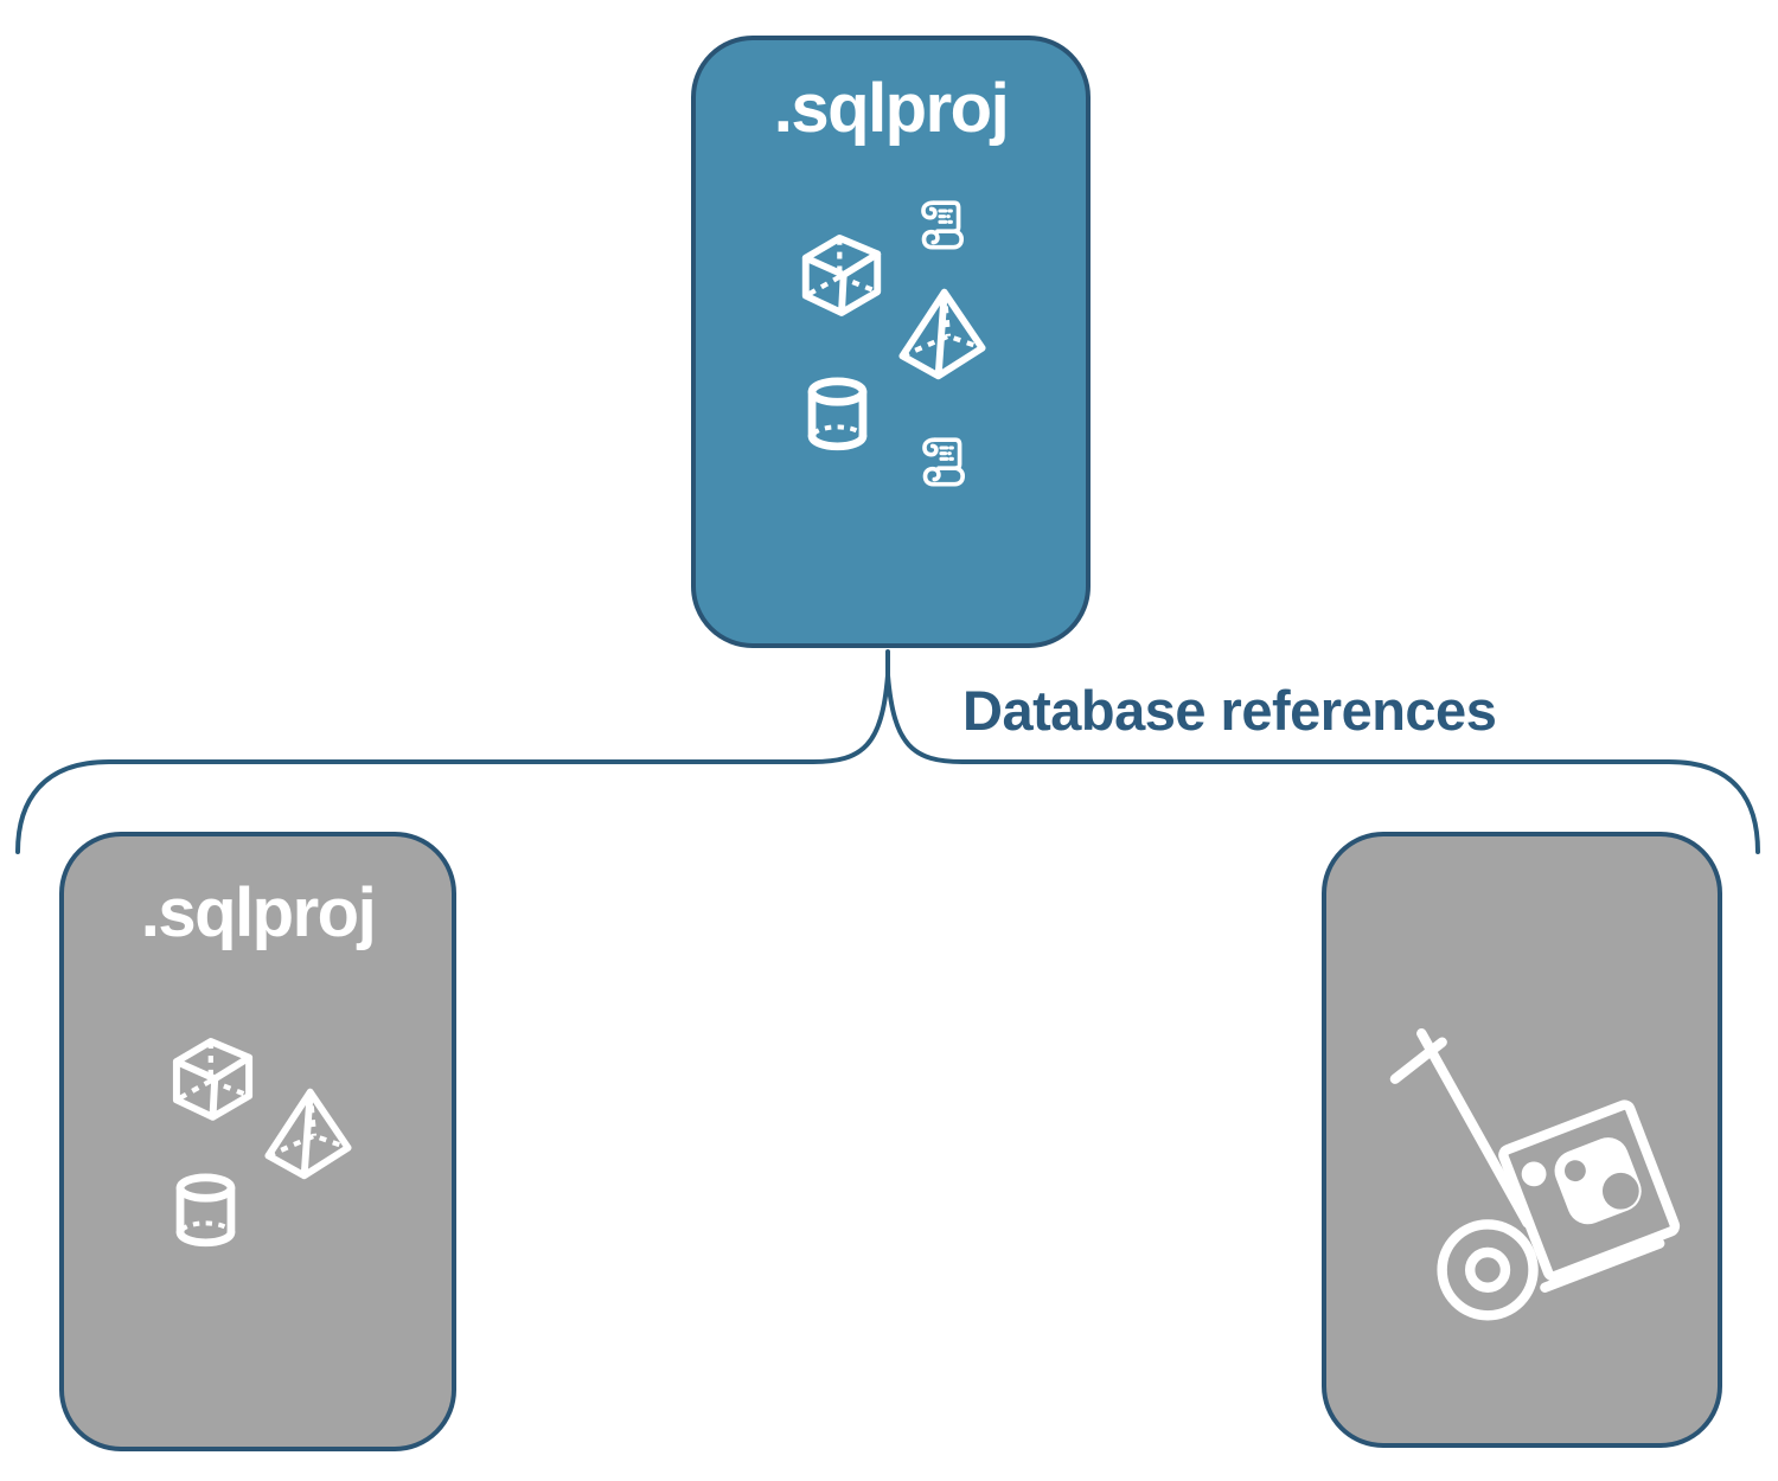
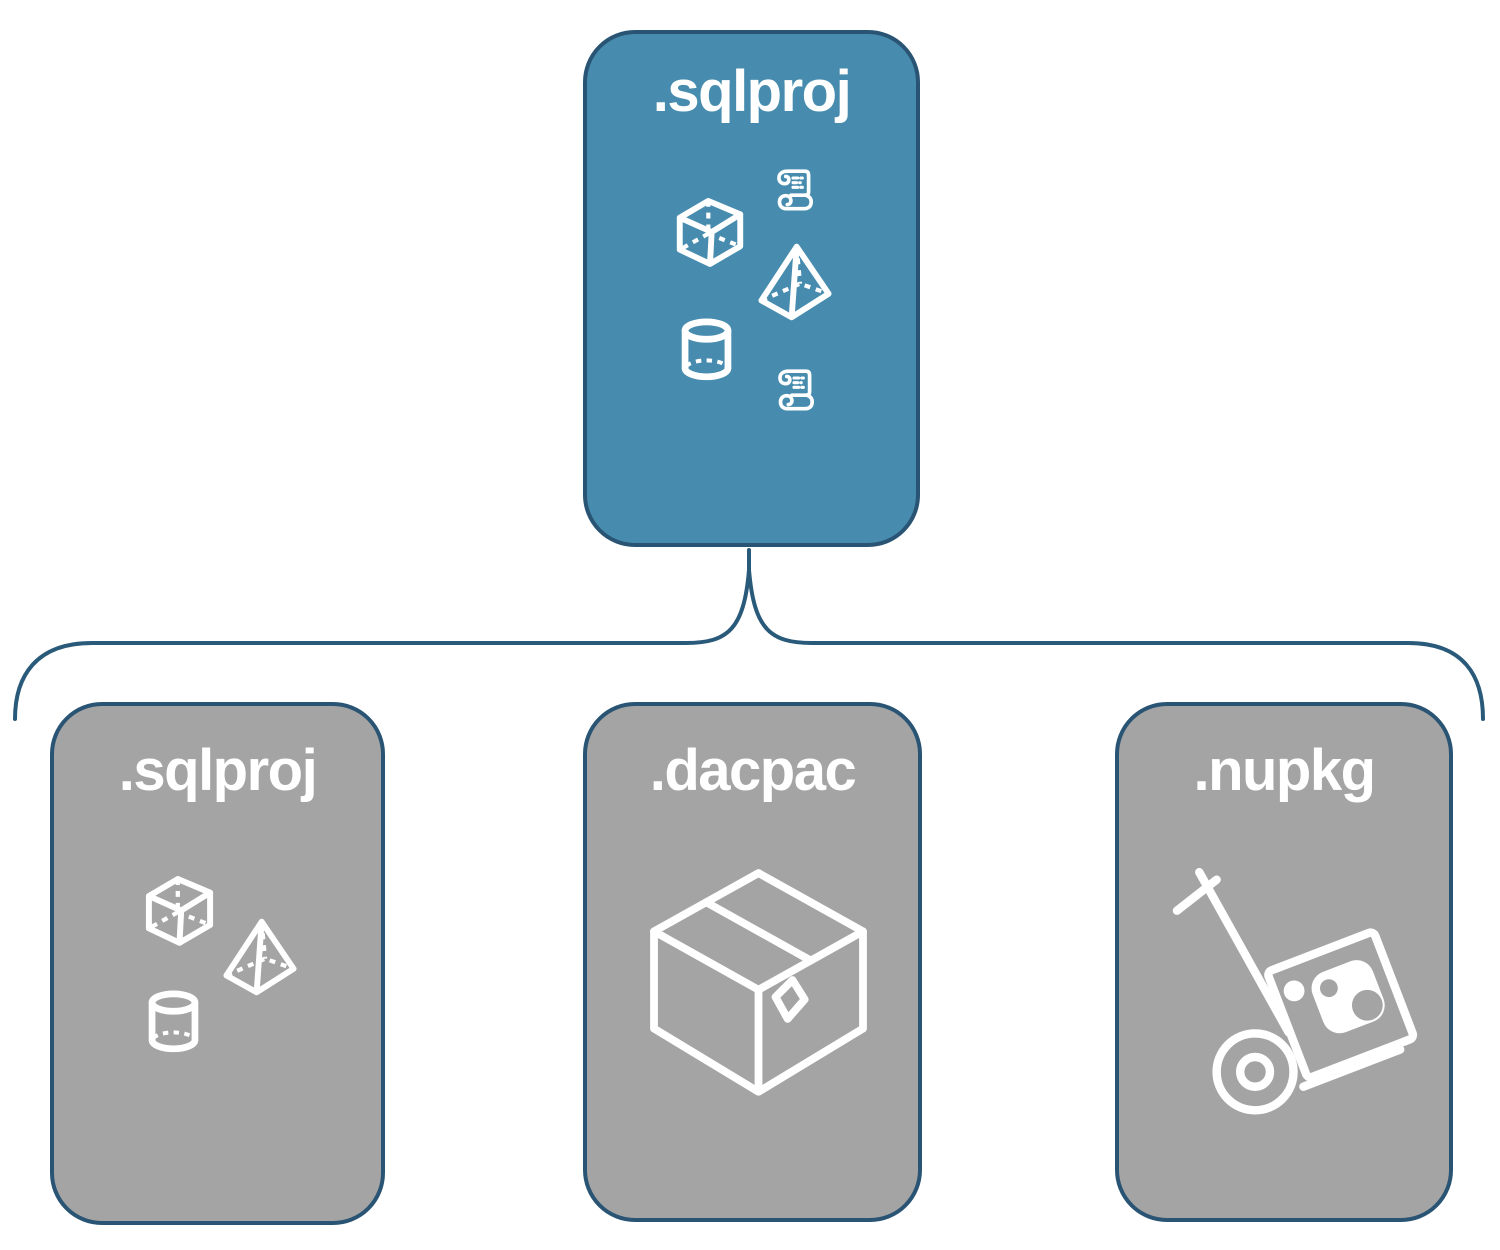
  .sqlproj
- Database references
  .sqlproj
+ .dacpac
+ .nupkg
